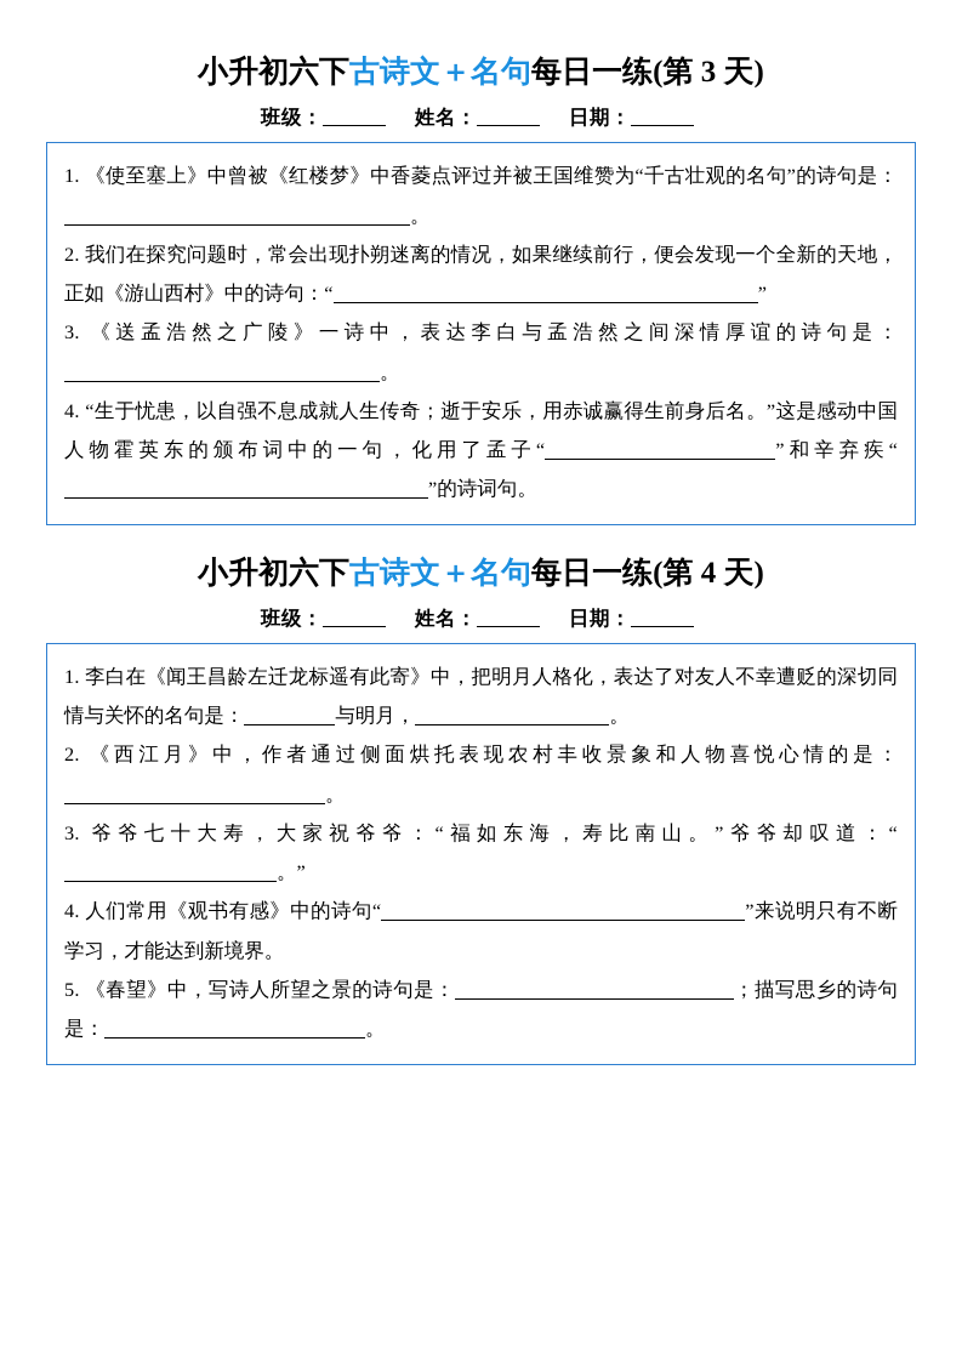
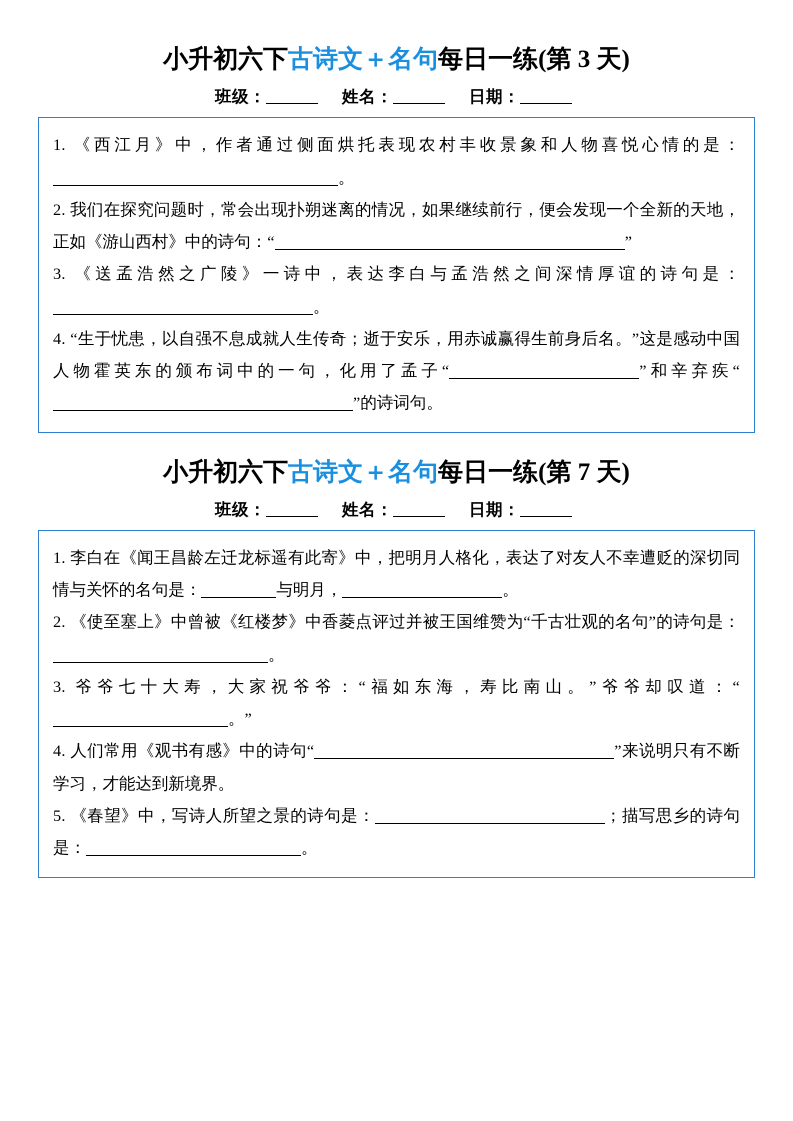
  小升初六下古诗文＋名句每日一练(第 3 天)
  班级： 姓名： 日期：
- 1. 《使至塞上》中曾被《红楼梦》中香菱点评过并被王国维赞为“千古壮观的名句”的诗句是：。
+ 1. 《西江月》中，作者通过侧面烘托表现农村丰收景象和人物喜悦心情的是：。
  2. 我们在探究问题时，常会出现扑朔迷离的情况，如果继续前行，便会发现一个全新的天地，正如《游山西村》中的诗句：“ ”
  3. 《送孟浩然之广陵》一诗中，表达李白与孟浩然之间深情厚谊的诗句是：。
  4. “生于忧患，以自强不息成就人生传奇；逝于安乐，用赤诚赢得生前身后名。”这是感动中国人物霍英东的颁布词中的一句，化用了孟子“ ”和辛弃疾“”的诗词句。
- 小升初六下古诗文＋名句每日一练(第 4 天)
+ 小升初六下古诗文＋名句每日一练(第 7 天)
  班级： 姓名： 日期：
  1. 李白在《闻王昌龄左迁龙标遥有此寄》中，把明月人格化，表达了对友人不幸遭贬的深切同情与关怀的名句是： 与明月， 。
- 2. 《西江月》中，作者通过侧面烘托表现农村丰收景象和人物喜悦心情的是：。
+ 2. 《使至塞上》中曾被《红楼梦》中香菱点评过并被王国维赞为“千古壮观的名句”的诗句是：。
  3. 爷爷七十大寿，大家祝爷爷：“福如东海，寿比南山。”爷爷却叹道：“。”
  4. 人们常用《观书有感》中的诗句“ ”来说明只有不断学习，才能达到新境界。
  5. 《春望》中，写诗人所望之景的诗句是： ；描写思乡的诗句是： 。
